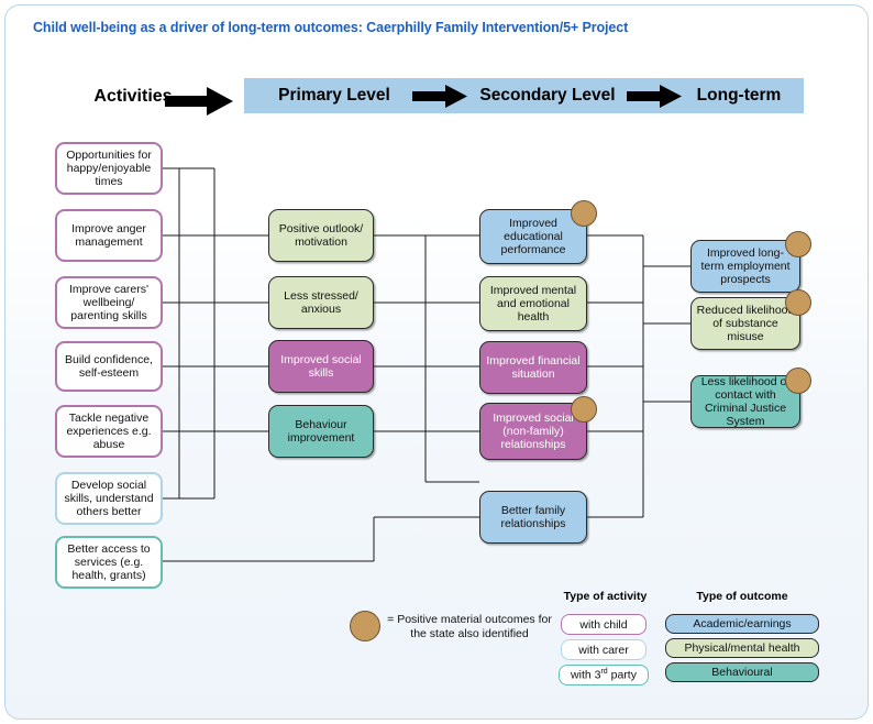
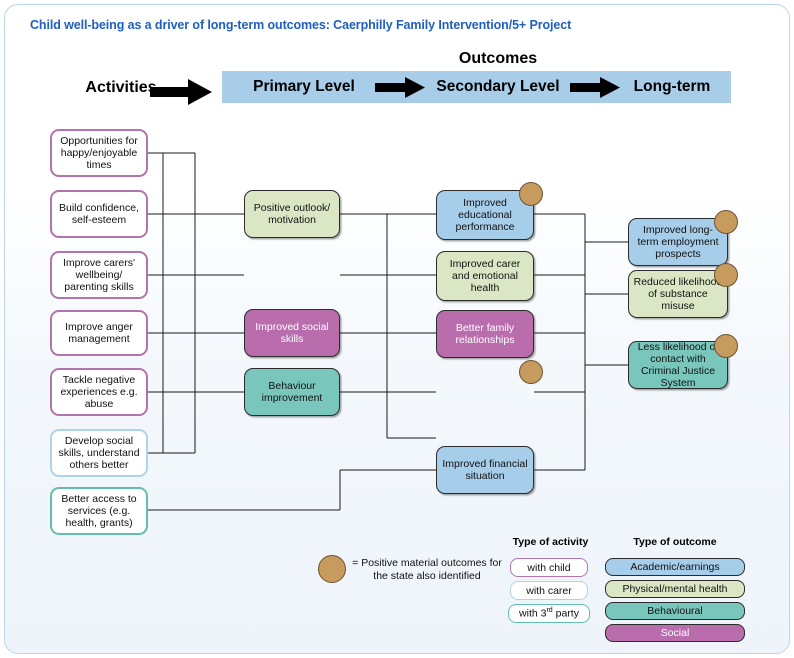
  Child well-being as a driver of long-term outcomes: Caerphilly Family Intervention/5+ Project
+ Outcomes
  Activitie
  Primary Level
  Secondary Level
  Long-term
  Opportunities for happy/enjoyable times
- Improve anger management
+ Build confidence, self-esteem
  Improve carers' wellbeing/ parenting skills
- Build confidence, self-esteem
+ Improve anger management
  Tackle negative experiences e.g. abuse
  Develop social skills, understand others better
  Better access to services (e.g. health, grants)
  Positive outlook/ motivation
- Less stressed/ anxious
  Improved social skills
  Behaviour improvement
  Improved educational performance
- Improved mental and emotional health
+ Improved carer and emotional health
- Improved financial situation
+ Better family relationships
- Improved social (non-family) relationships
- Better family relationships
+ Improved financial situation
  Improved long-term employment prospects
  Reduced likelihoo of substance misuse
  Less likelihood o contact with Criminal Justice System
  = Positive material outcomes for the state also identified
  Type of activity
  with child
  with carer
  with 3 party
  Type of outcome
  Academic/earnings
  Physical/mental health
  Behavioural
+ Social
